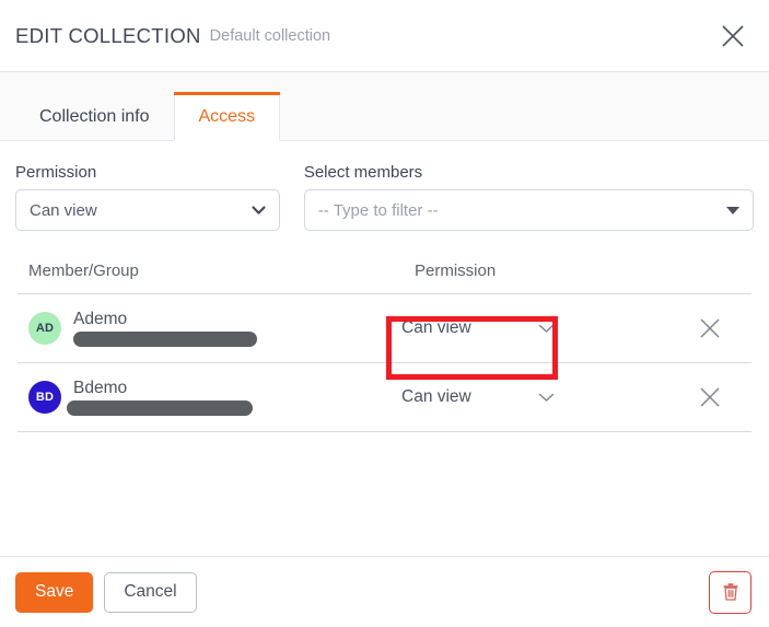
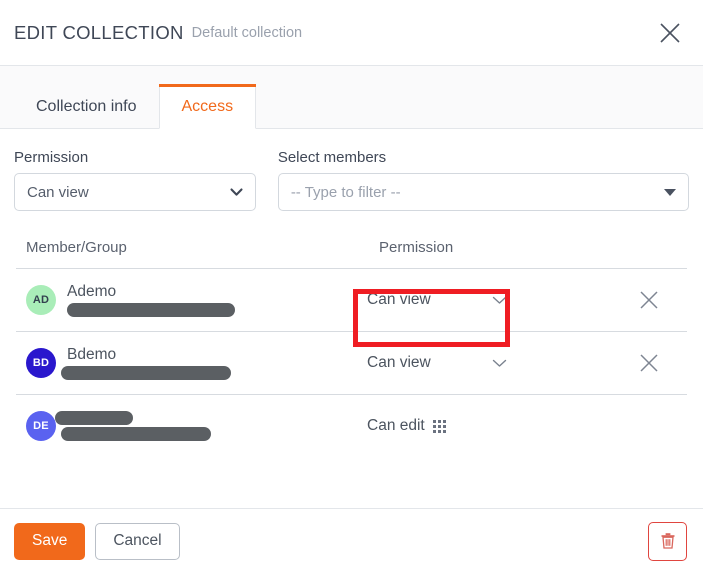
  EDIT COLLECTION
  Default collection
  Collection info
  Access
  Permission
  Can view
  Select members
  -- Type to filter --
  Member/Group
  Permission
  AD
  Ademo
  Can view
  BD
  Bdemo
  Can view
+ DE
+ Can edit
  Save
  Cancel
